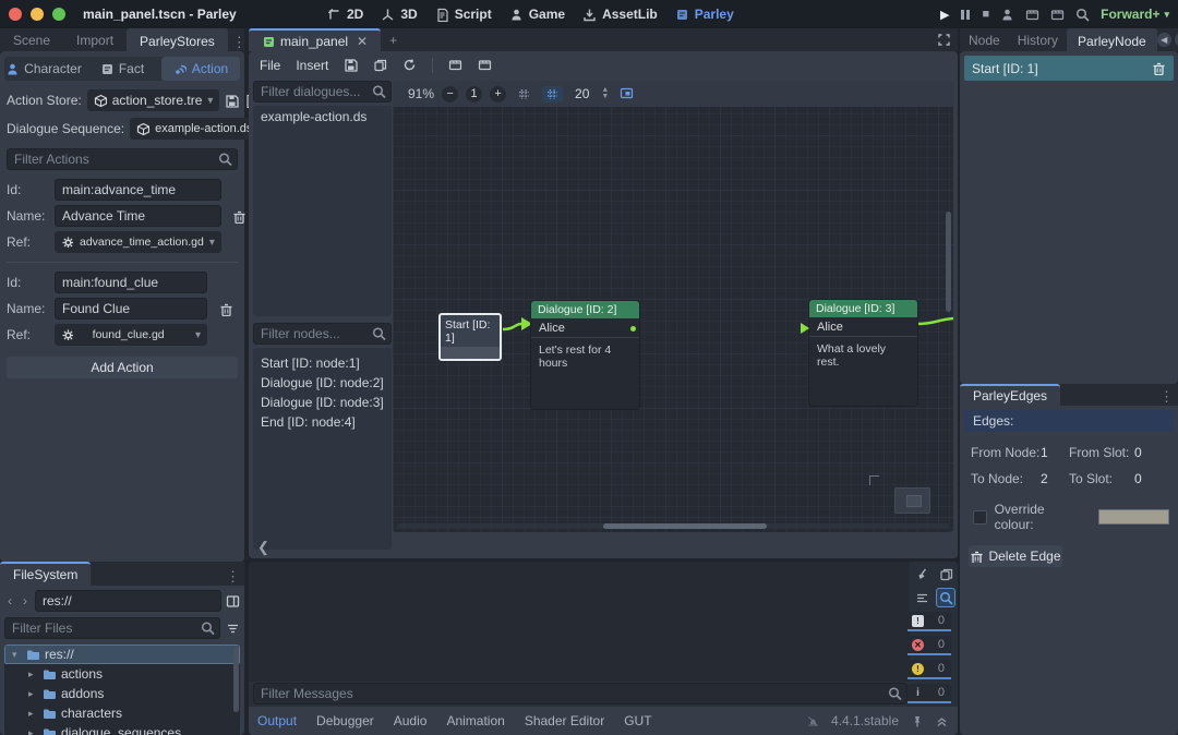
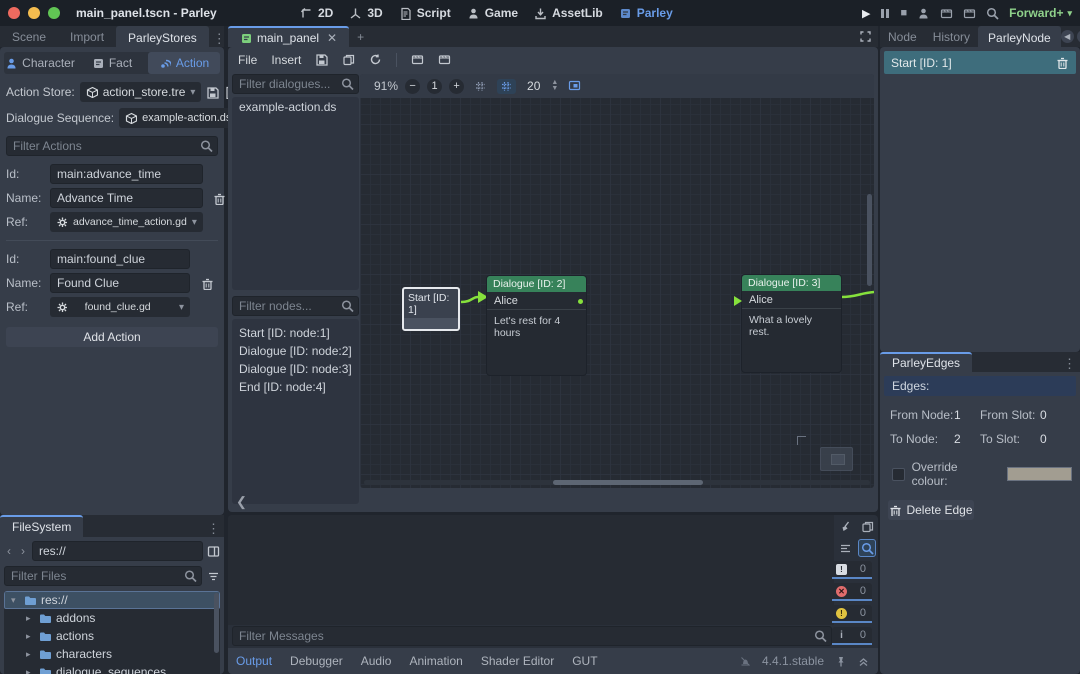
  main_panel.tscn - Parley
  2D
  3D
  Script
  Game
  AssetLib
  Parley
  ▶
  ■
  Forward+
  ▾
  Scene
  Import
  ParleyStores
  ⋮
  Character
  Fact
  Action
  Action Store:
  action_store.tre
  ▾
  Dialogue Sequence:
  example-action.d
  Filter Actions
  Id:
  main:advance_time
  Name:
  Advance Time
  Ref:
  advance_time_action.gd
  ▾
  Id:
  main:found_clue
  Name:
  Found Clue
  Ref:
  found_clue.gd
  ▾
  Add Action
  FileSystem
  ⋮
  ‹
  ›
  res://
  Filter Files
  ▾
  res://
  ▸
- actions
+ addons
  ▸
- addons
+ actions
  ▸
  characters
  ▸
  dialogue_sequences
  main_panel
  ✕
  +
  File
  Insert
  Filter dialogues...
  example-action.ds
  Filter nodes...
  Start [ID: node:1]
  Dialogue [ID: node:2]
  Dialogue [ID: node:3]
  End [ID: node:4]
  91%
  −
  1
  +
  20
  Start [ID: 1]
  Dialogue [ID: 2]
  Alice
  Let's rest for 4 hours
  Dialogue [ID: 3]
  Alice
  What a lovely rest.
  ❮
  !
  0
  ✕
  0
  !
  0
  i
  0
  Filter Messages
  Output
  Debugger
  Audio
  Animation
  Shader Editor
  GUT
  4.4.1.stable
  Node
  History
  ParleyNode
  ◀
  Start [ID: 1]
  ParleyEdges
  ⋮
  Edges:
  From Node:
  1
  From Slot:
  0
  To Node:
  2
  To Slot:
  0
  Override colour:
  Delete Edge
